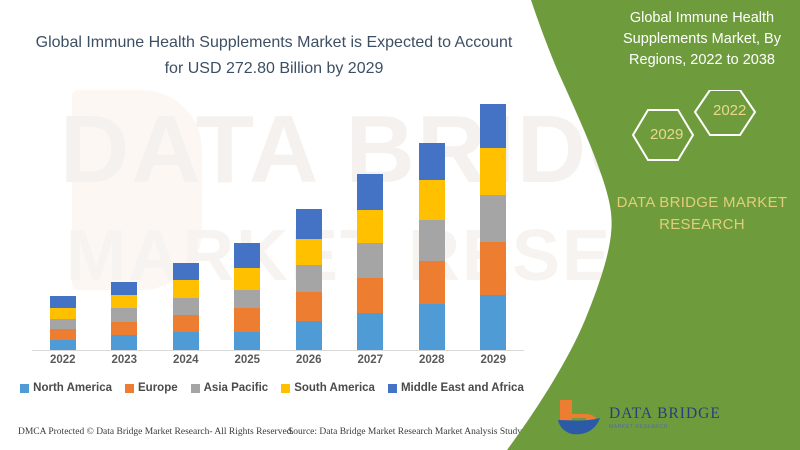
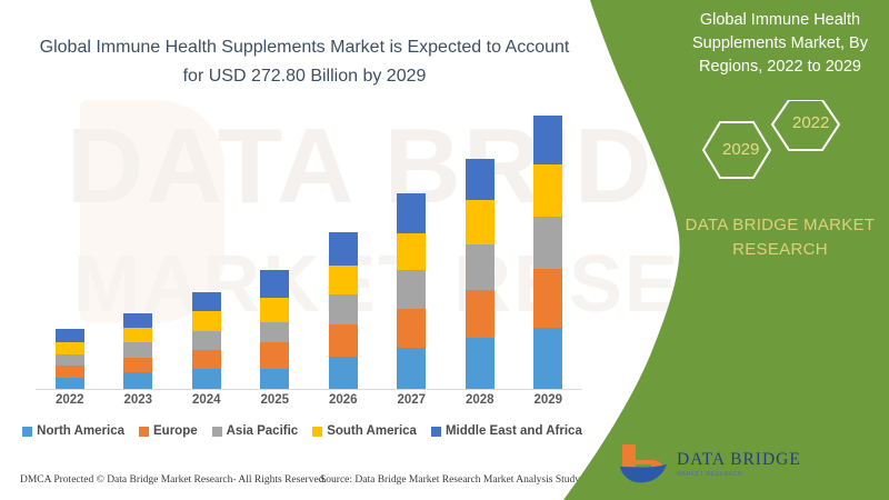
  DATA BRD
  Global Immune Health Supplements Market is Expected to Account for USD 272.80 Billion by 2029
  2022
  2023
  2024
  2025
  2026
  2027
  2028
  2029
  North America
  Europe
  Asia Pacific
  South America
  Middle East and Africa
  DMCA Protected © Data Bridge Market Research- All Rights Reserved.
  Source: Data Bridge Market Research Market Analysis Study
- Global Immune Health Supplements Market, By Regions, 2022 to 2038
+ Global Immune Health Supplements Market, By Regions, 2022 to 2029
  2029
  2022
  DATA BRIDGE MARKET
  RESEARCH
  DATA BRIDGE
